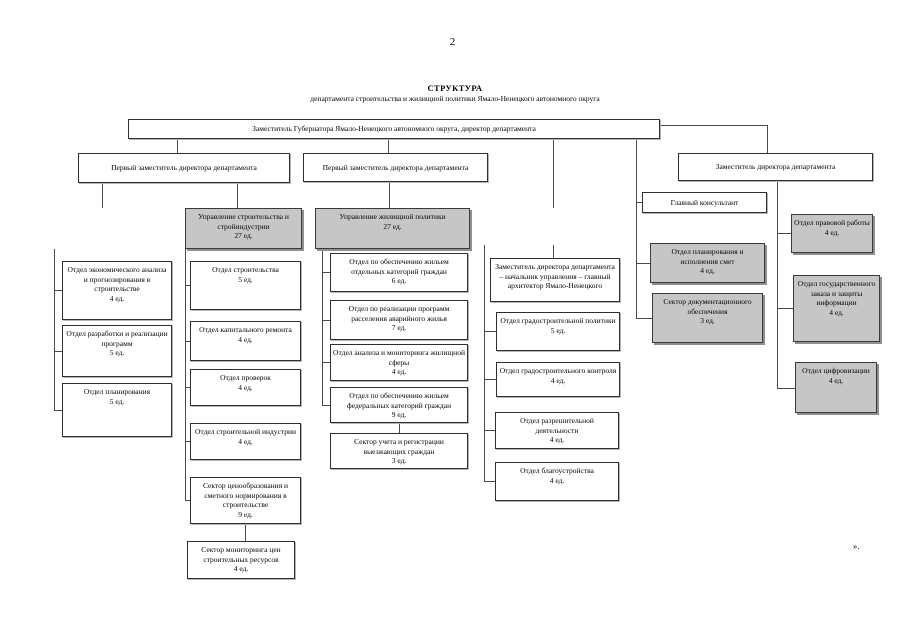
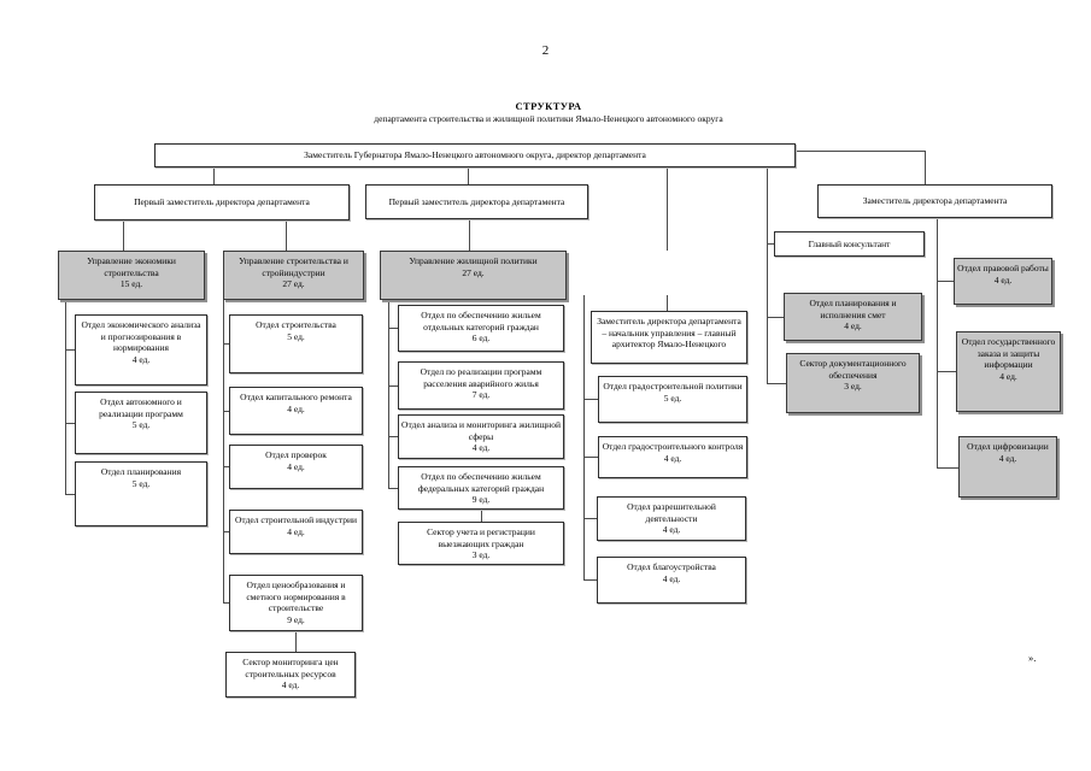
  2
  СТРУКТУРА
  департамента строительства и жилищной политики Ямало-Ненецкого автономного округа
  Заместитель Губернатора Ямало-Ненецкого автономного округа, директор департамента
  Первый заместитель директора департамента
  Первый заместитель директора департамента
  Заместитель директора департамента
  Главный консультант
+ Управление экономики строительства
+ 15 ед.
  Управление строительства и стройиндустрии
  27 ед.
  Управление жилищной политики
  27 ед.
  Отдел планирования и исполнения смет
  4 ед.
  Сектор документационного обеспечения
  3 ед.
  Отдел правовой работы
  4 ед.
  Отдел государственного заказа и защиты информации
  4 ед.
  Отдел цифровизации
  4 ед.
- Отдел экономического анализа и прогнозирования в строительстве
+ Отдел экономического анализа и прогнозирования в нормирования
  4 ед.
- Отдел разработки и реализации программ
+ Отдел автономного и реализации программ
  5 ед.
  Отдел планирования
  5 ед.
  Отдел строительства
  5 ед.
  Отдел капитального ремонта
  4 ед.
  Отдел проверок
  4 ед.
  Отдел строительной индустрии
  4 ед.
- Сектор ценообразования и сметного нормирования в строительстве
+ Отдел ценообразования и сметного нормирования в строительстве
  9 ед.
  Сектор мониторинга цен строительных ресурсов
  4 ед.
  Отдел по обеспечению жильем отдельных категорий граждан
  6 ед.
  Отдел по реализации программ расселения аварийного жилья
  7 ед.
  Отдел анализа и мониторинга жилищной сферы
  4 ед.
  Отдел по обеспечению жильем федеральных категорий граждан
  9 ед.
  Сектор учета и регистрации выезжающих граждан
  3 ед.
  Заместитель директора департамента – начальник управления – главный архитектор Ямало-Ненецкого
  Отдел градостроительной политики
  5 ед.
  Отдел градостроительного контроля
  4 ед.
  Отдел разрешительной деятельности
  4 ед.
  Отдел благоустройства
  4 ед.
  ».
